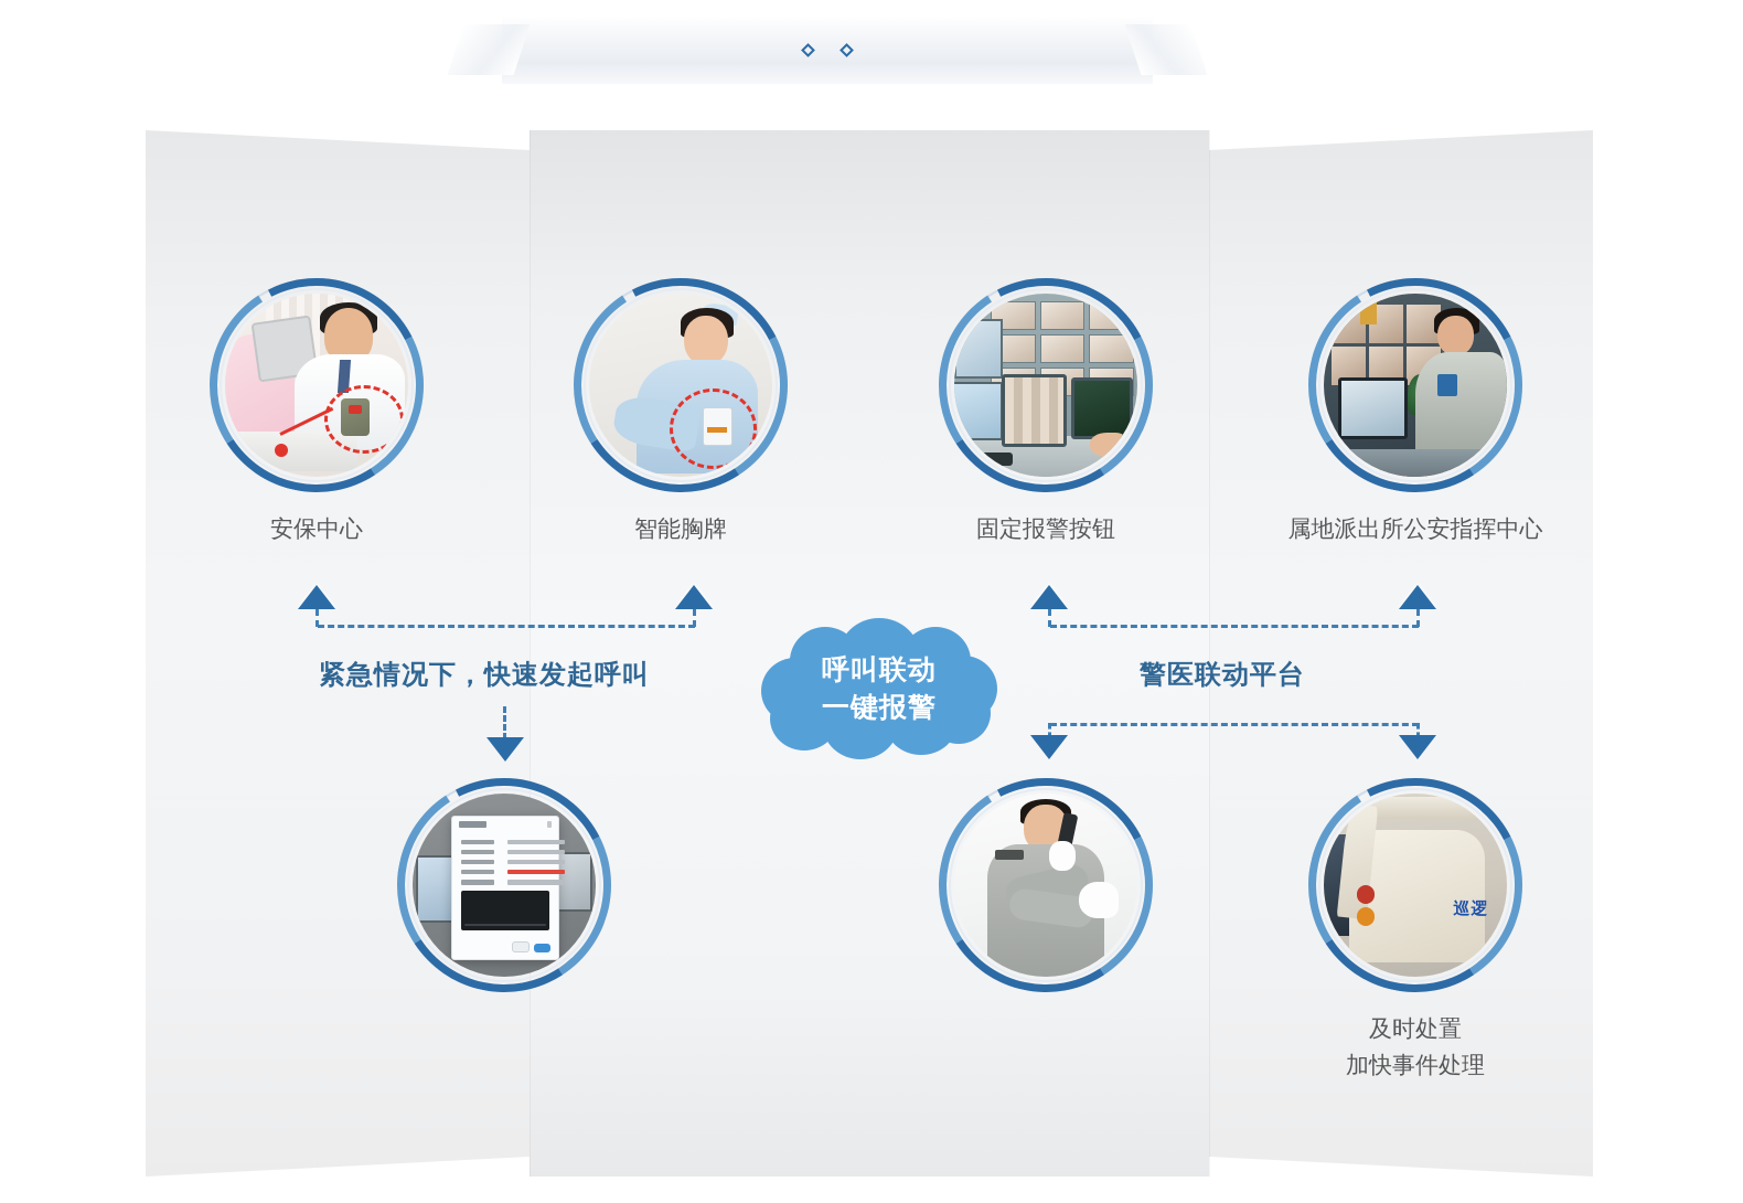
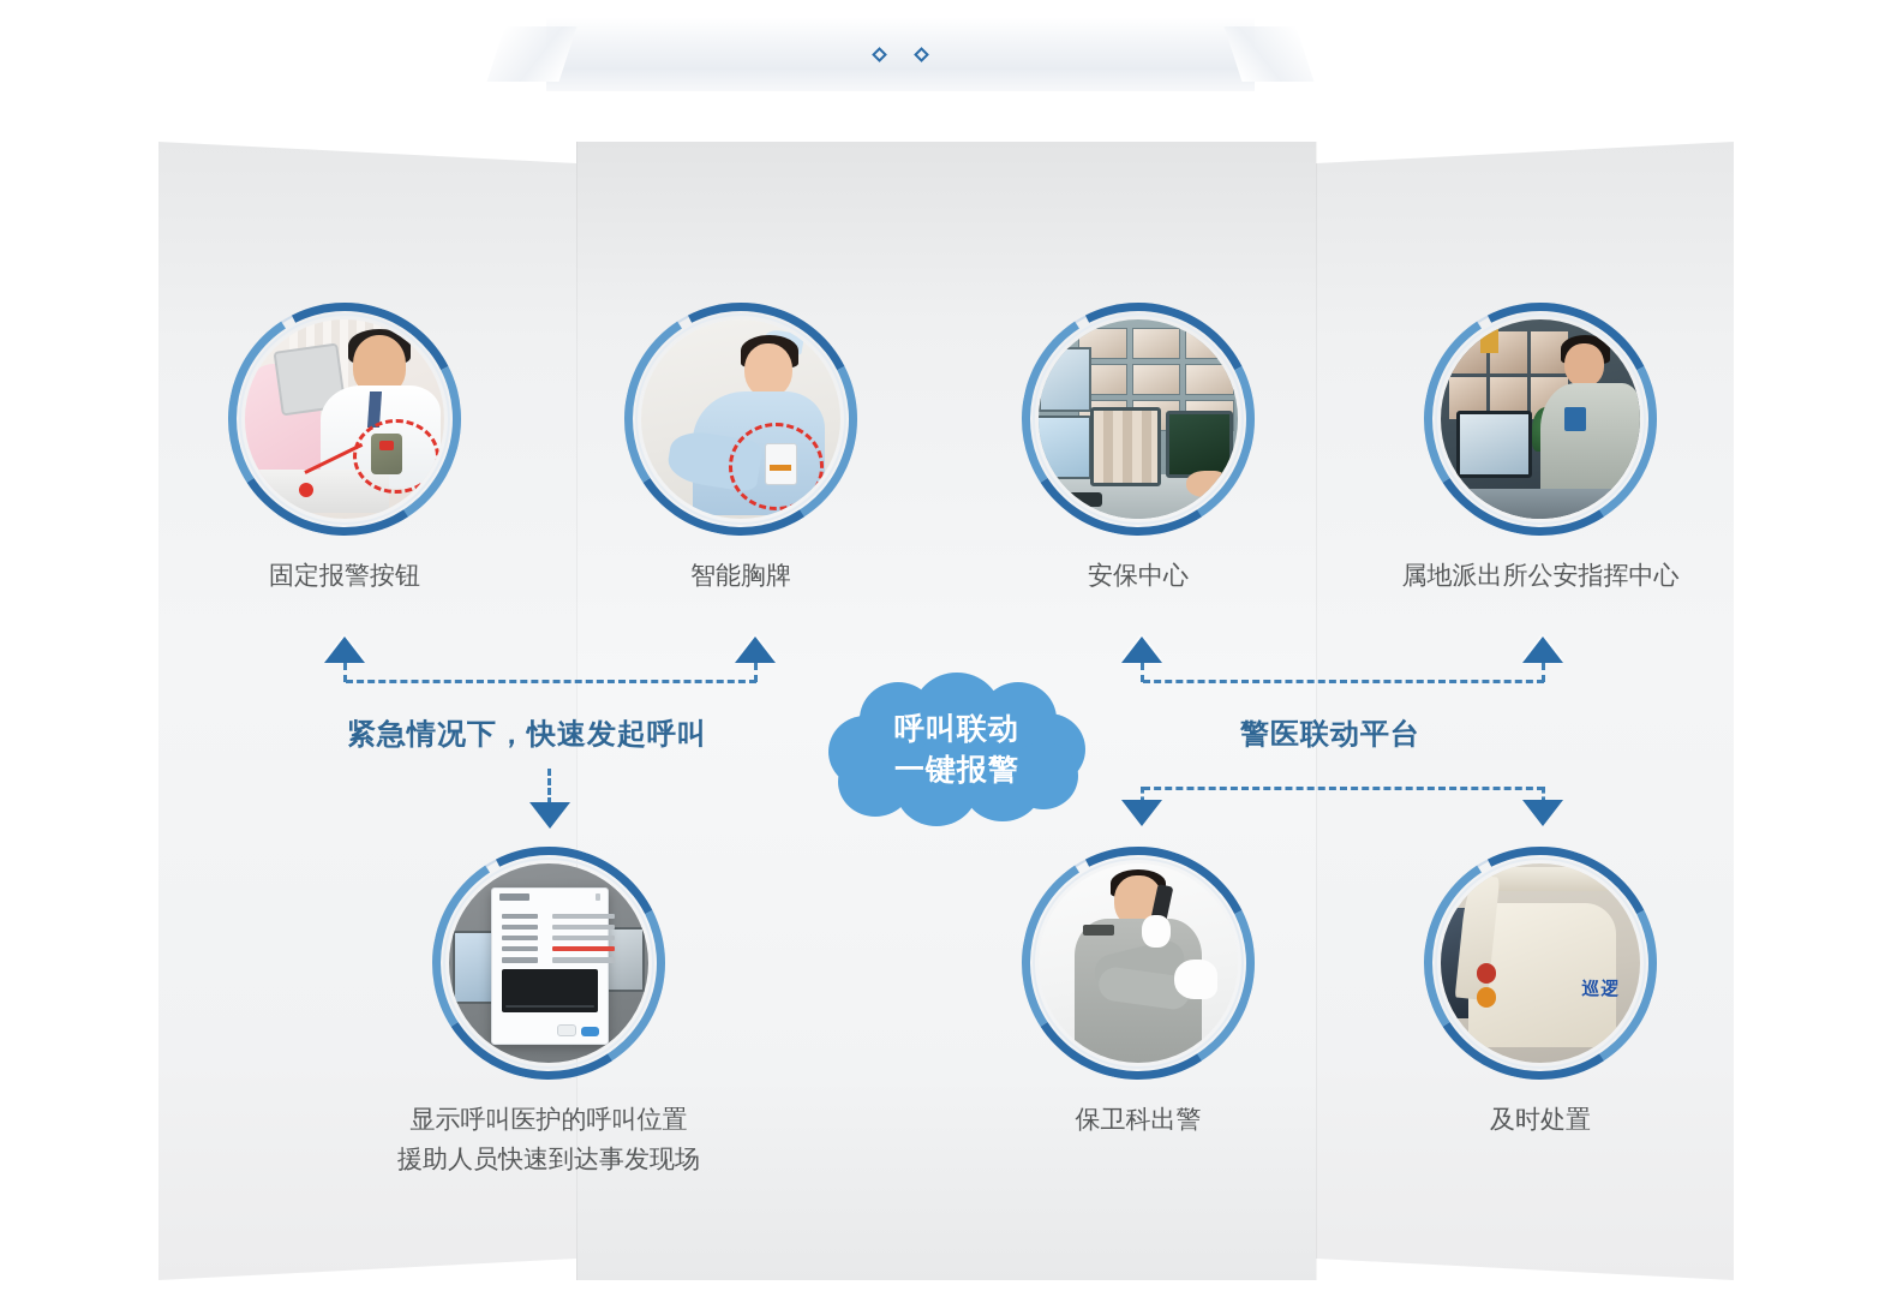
- 安保中心
+ 固定报警按钮
  智能胸牌
- 固定报警按钮
+ 安保中心
  属地派出所公安指挥中心
+ 显示呼叫医护的呼叫位置
+ 援助人员快速到达事发现场
+ 保卫科出警
  巡逻
  及时处置
- 加快事件处理
  紧急情况下，快速发起呼叫
  警医联动平台
  呼叫联动
  一键报警
